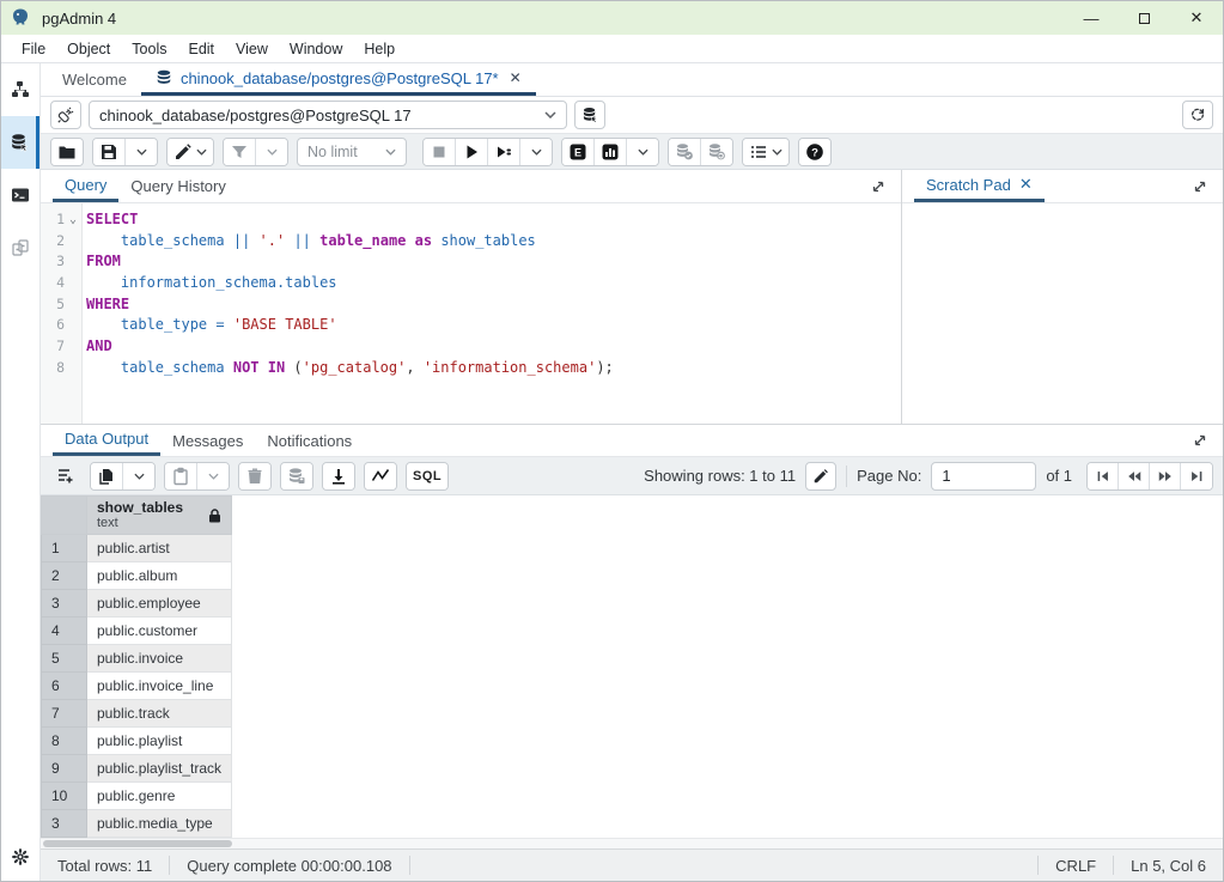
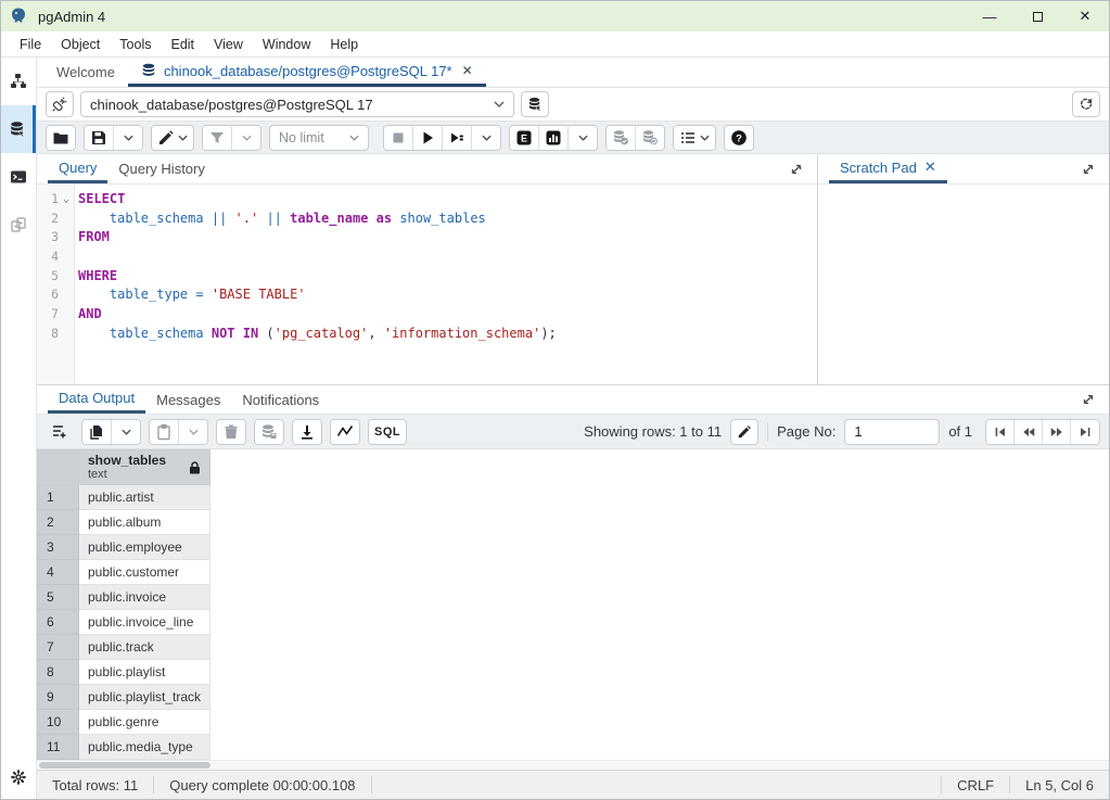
  pgAdmin 4
  —
  ✕
  File
  Object
  Tools
  Edit
  View
  Window
  Help
  Welcome
  chinook_database/postgres@PostgreSQL 17*
  ✕
  chinook_database/postgres@PostgreSQL 17
  No limit
  E
  ?
  Query
  Query History
  1
  ⌄
  SELECT
  2
  table_schema || '.' || table_name as show_tables
  3
  FROM
  4
- information_schema.tables
  5
  WHERE
  6
  table_type = 'BASE TABLE'
  7
  AND
  8
  table_schema NOT IN ('pg_catalog', 'information_schema');
  Scratch Pad
  ✕
  Data Output
  Messages
  Notifications
  SQL
  Showing rows: 1 to 11
  Page No:
  1
  of 1
  	show_tables text
  1	public.artist
  2	public.album
  3	public.employee
  4	public.customer
  5	public.invoice
  6	public.invoice_line
  7	public.track
  8	public.playlist
  9	public.playlist_track
  10	public.genre
- 3	public.media_type
+ 11	public.media_type
  Total rows: 11
  Query complete 00:00:00.108
  CRLF
  Ln 5, Col 6
